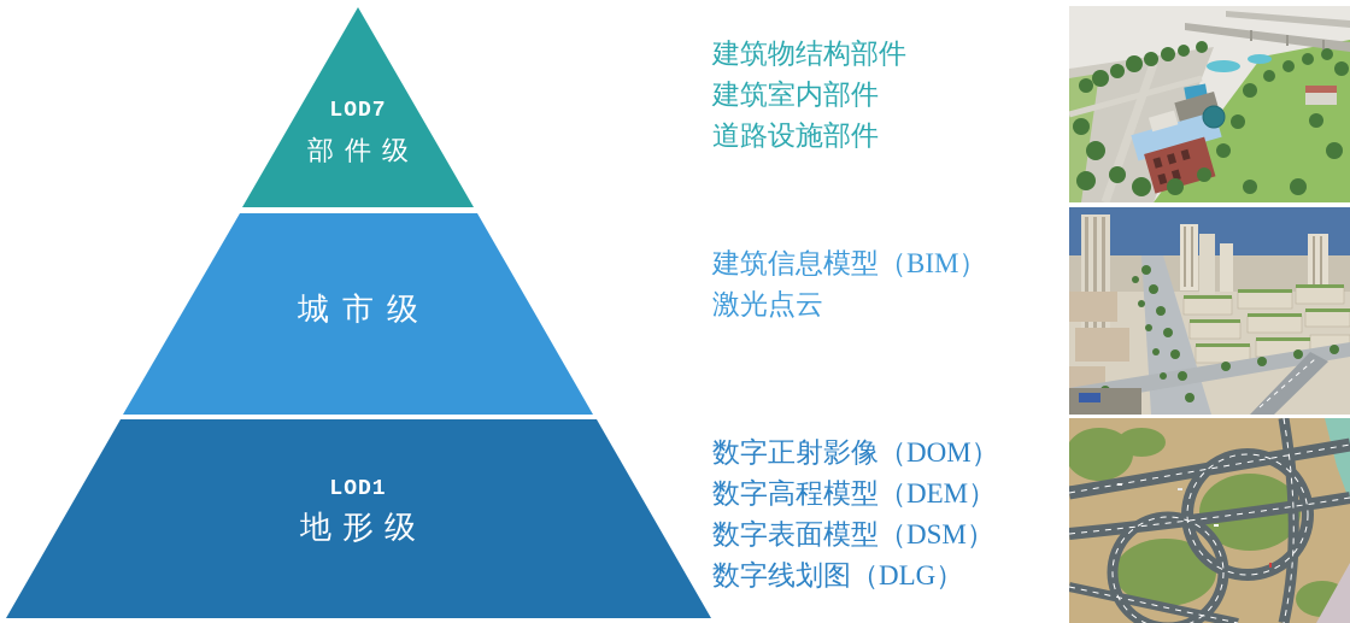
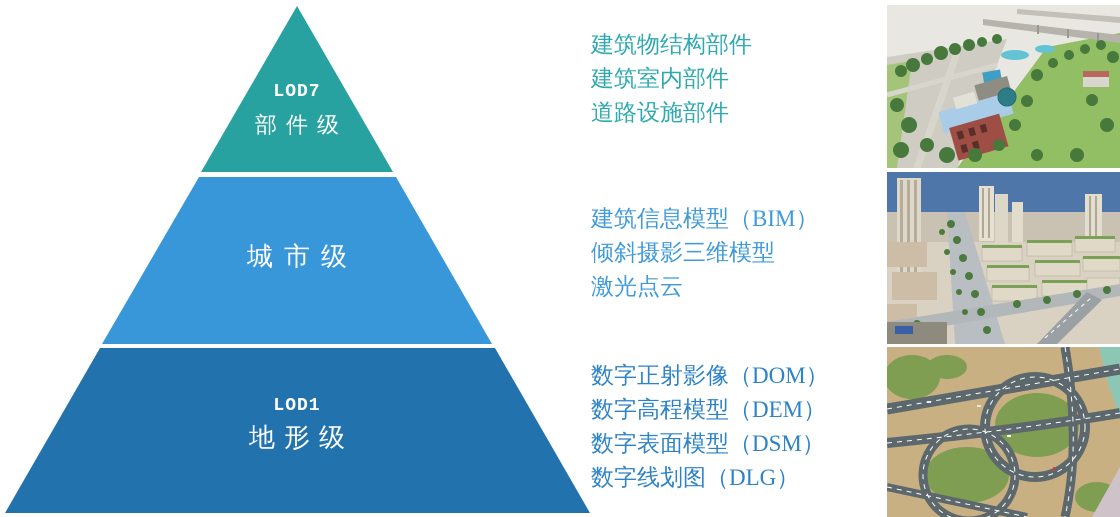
  LOD7
  部件级
  城市级
  LOD1
  地形级
  建筑物结构部件
  建筑室内部件
  道路设施部件
  建筑信息模型（BIM）
+ 倾斜摄影三维模型
  激光点云
  数字正射影像（DOM）
  数字高程模型（DEM）
  数字表面模型（DSM）
  数字线划图（DLG）
